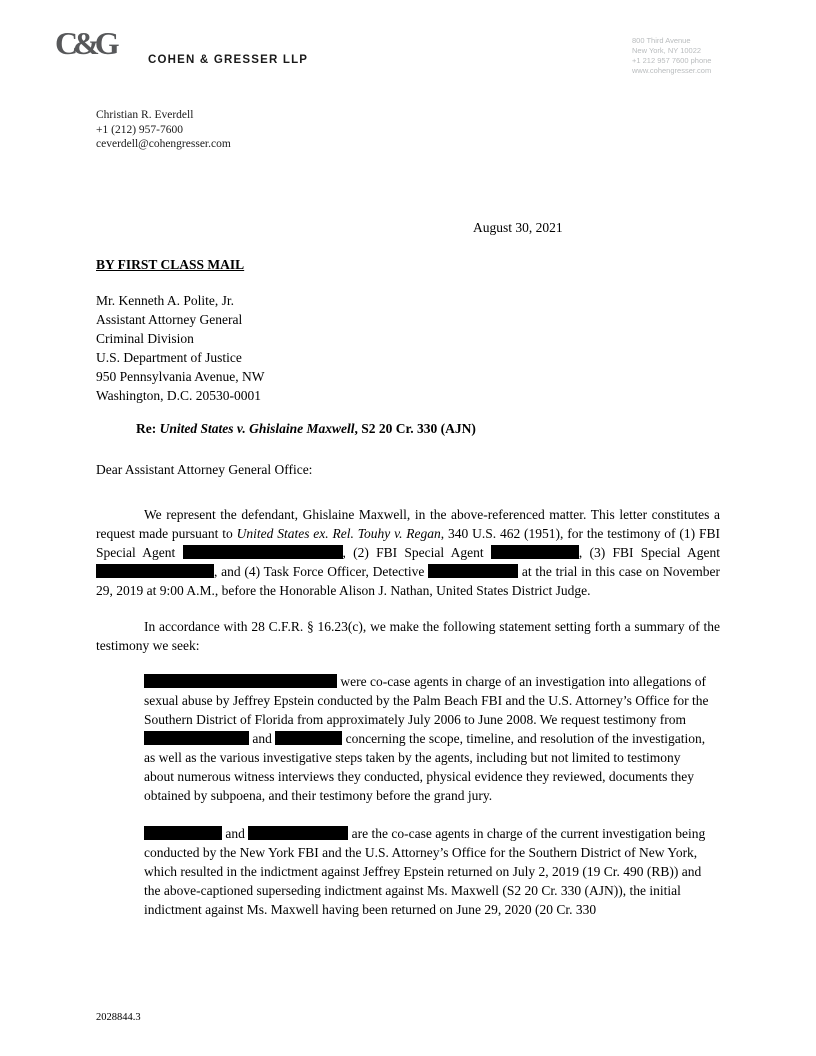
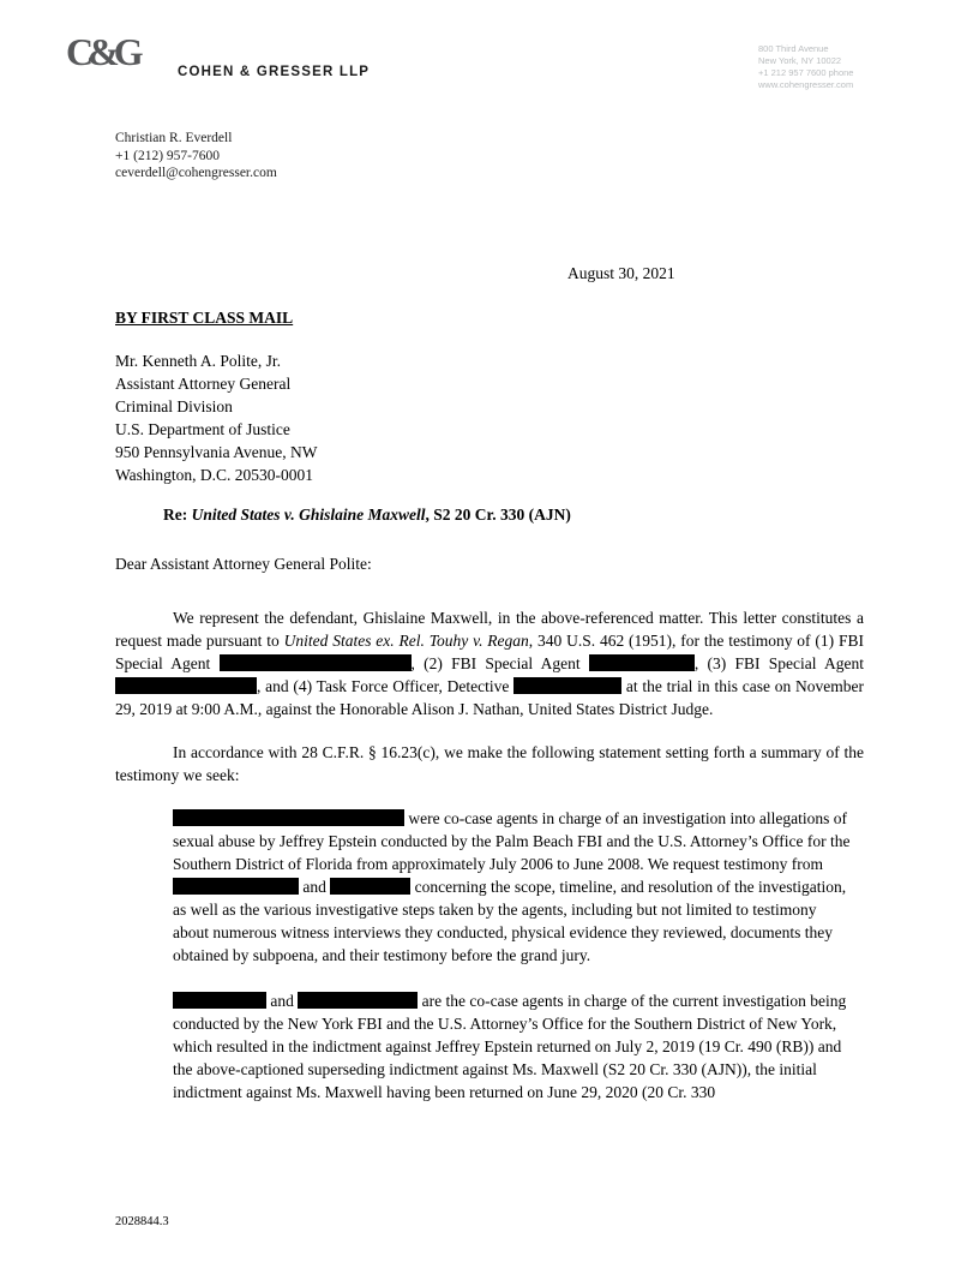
  C&G
  COHEN & GRESSER LLP
  800 Third Avenue
  New York, NY 10022
  +1 212 957 7600 phone
  www.cohengresser.com
  Christian R. Everdell
  +1 (212) 957-7600
  ceverdell@cohengresser.com
  August 30, 2021
  BY FIRST CLASS MAIL
  Mr. Kenneth A. Polite, Jr.
  Assistant Attorney General
  Criminal Division
  U.S. Department of Justice
  950 Pennsylvania Avenue, NW
  Washington, D.C. 20530-0001
  Re: United States v. Ghislaine Maxwell, S2 20 Cr. 330 (AJN)
- Dear Assistant Attorney General Office:
+ Dear Assistant Attorney General Polite:
- We represent the defendant, Ghislaine Maxwell, in the above-referenced matter. This letter constitutes a request made pursuant to United States ex. Rel. Touhy v. Regan, 340 U.S. 462 (1951), for the testimony of (1) FBI Special Agent , (2) FBI Special Agent , (3) FBI Special Agent , and (4) Task Force Officer, Detective at the trial in this case on November 29, 2019 at 9:00 A.M., before the Honorable Alison J. Nathan, United States District Judge.
+ We represent the defendant, Ghislaine Maxwell, in the above-referenced matter. This letter constitutes a request made pursuant to United States ex. Rel. Touhy v. Regan, 340 U.S. 462 (1951), for the testimony of (1) FBI Special Agent , (2) FBI Special Agent , (3) FBI Special Agent , and (4) Task Force Officer, Detective at the trial in this case on November 29, 2019 at 9:00 A.M., against the Honorable Alison J. Nathan, United States District Judge.
  In accordance with 28 C.F.R. § 16.23(c), we make the following statement setting forth a summary of the testimony we seek:
  were co-case agents in charge of an investigation into allegations of sexual abuse by Jeffrey Epstein conducted by the Palm Beach FBI and the U.S. Attorney’s Office for the Southern District of Florida from approximately July 2006 to June 2008. We request testimony from and concerning the scope, timeline, and resolution of the investigation, as well as the various investigative steps taken by the agents, including but not limited to testimony about numerous witness interviews they conducted, physical evidence they reviewed, documents they obtained by subpoena, and their testimony before the grand jury.
  and are the co-case agents in charge of the current investigation being conducted by the New York FBI and the U.S. Attorney’s Office for the Southern District of New York, which resulted in the indictment against Jeffrey Epstein returned on July 2, 2019 (19 Cr. 490 (RB)) and the above-captioned superseding indictment against Ms. Maxwell (S2 20 Cr. 330 (AJN)), the initial indictment against Ms. Maxwell having been returned on June 29, 2020 (20 Cr. 330
  2028844.3
